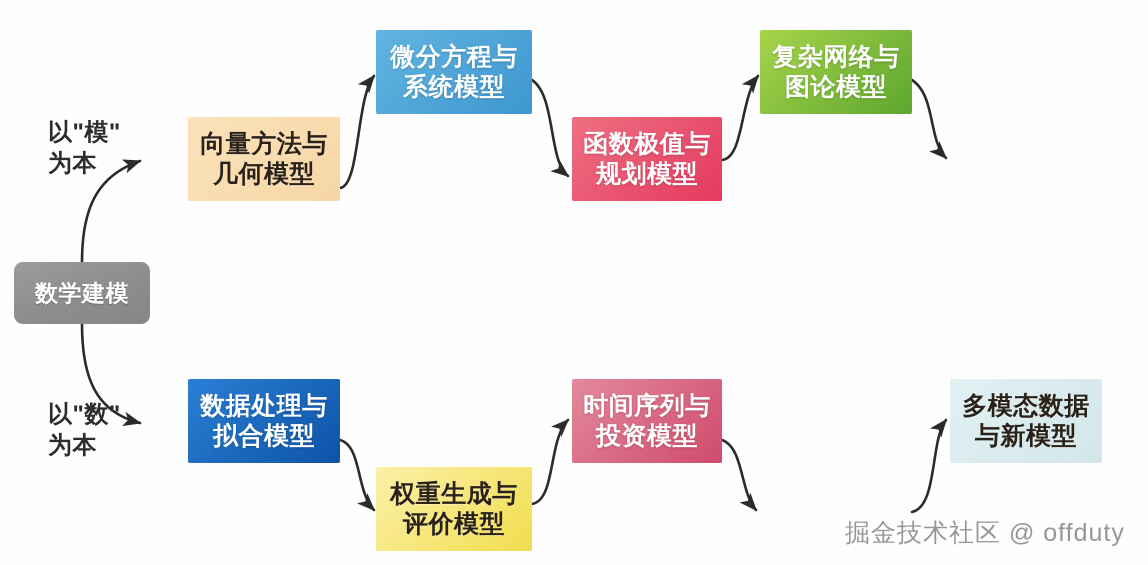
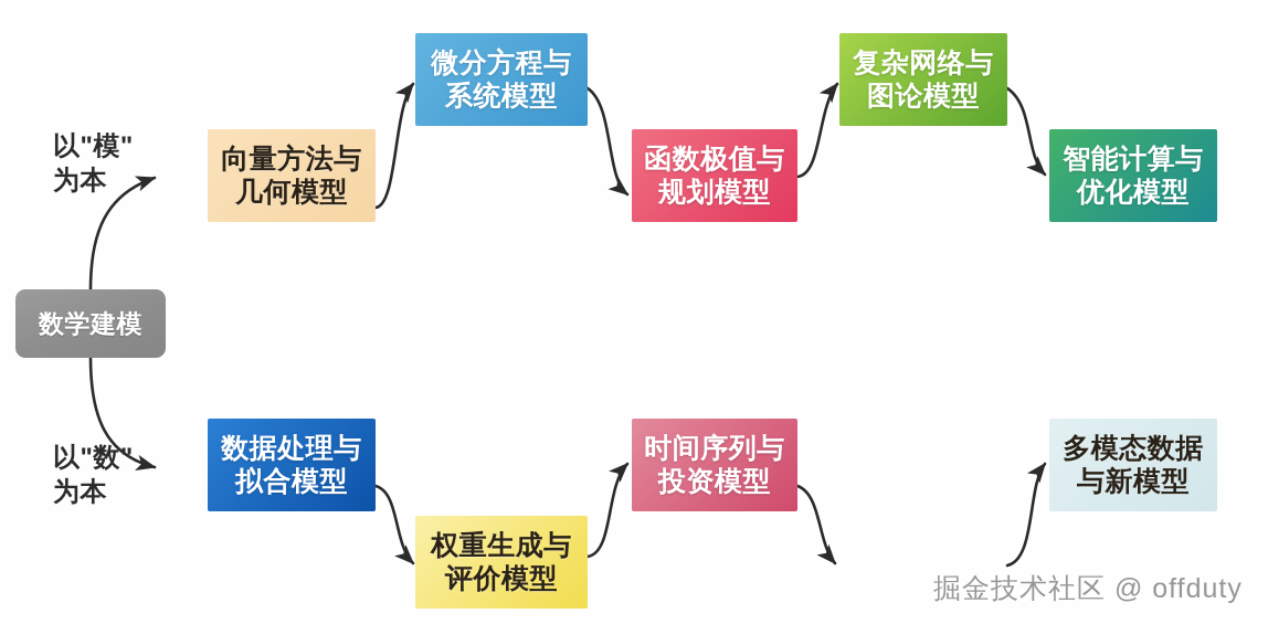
  数学建模
  以"模"
  为本
  以"数"
  为本
  向量方法与
  几何模型
  微分方程与
  系统模型
  函数极值与
  规划模型
  复杂网络与
  图论模型
+ 智能计算与
+ 优化模型
  数据处理与
  拟合模型
  权重生成与
  评价模型
  时间序列与
  投资模型
  多模态数据
  与新模型
  掘金技术社区 @ offduty
